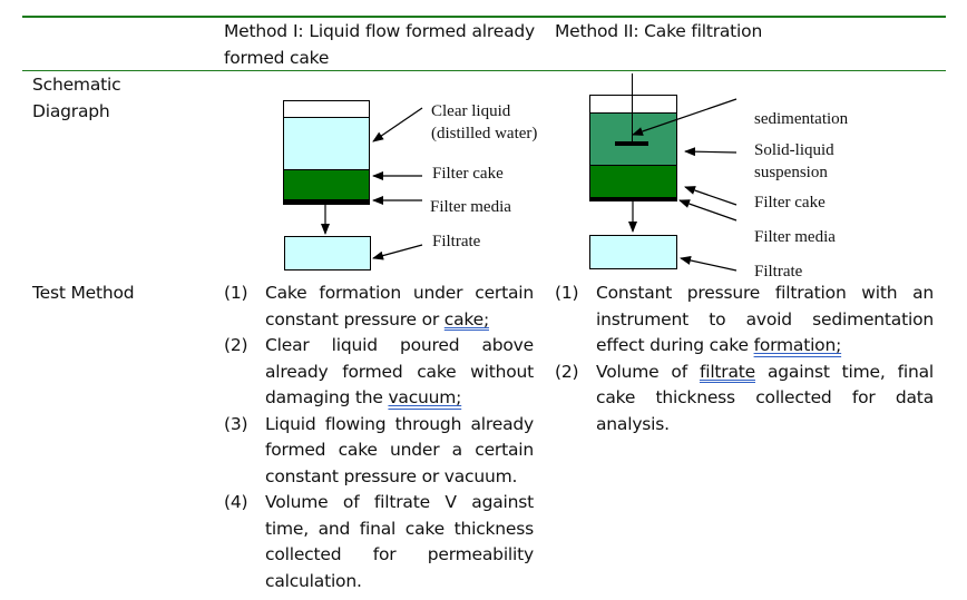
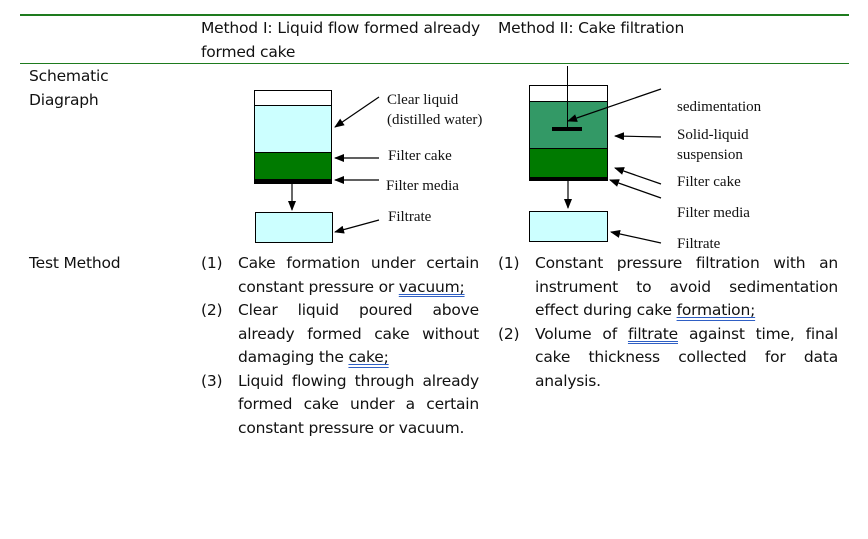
  Method I: Liquid flow formed already formed cake
  Method II: Cake filtration
  Schematic
  Diagraph
  Test Method
  Clear liquid
  (distilled water)
  Filter cake
  Filter media
  Filtrate
  sedimentation
  Solid-liquid
  suspension
  Filter cake
  Filter media
  Filtrate
  (1)
- Cake formation under certain constant pressure or cake;
+ Cake formation under certain constant pressure or vacuum;
  (2)
- Clear liquid poured above already formed cake without damaging the vacuum;
+ Clear liquid poured above already formed cake without damaging the cake;
  (3)
  Liquid flowing through already formed cake under a certain constant pressure or vacuum.
- (4)
- Volume of filtrate V against time, and final cake thickness collected for permeability calculation.
  (1)
  Constant pressure filtration with an instrument to avoid sedimentation effect during cake formation;
  (2)
  Volume of filtrate against time, final cake thickness collected for data analysis.
